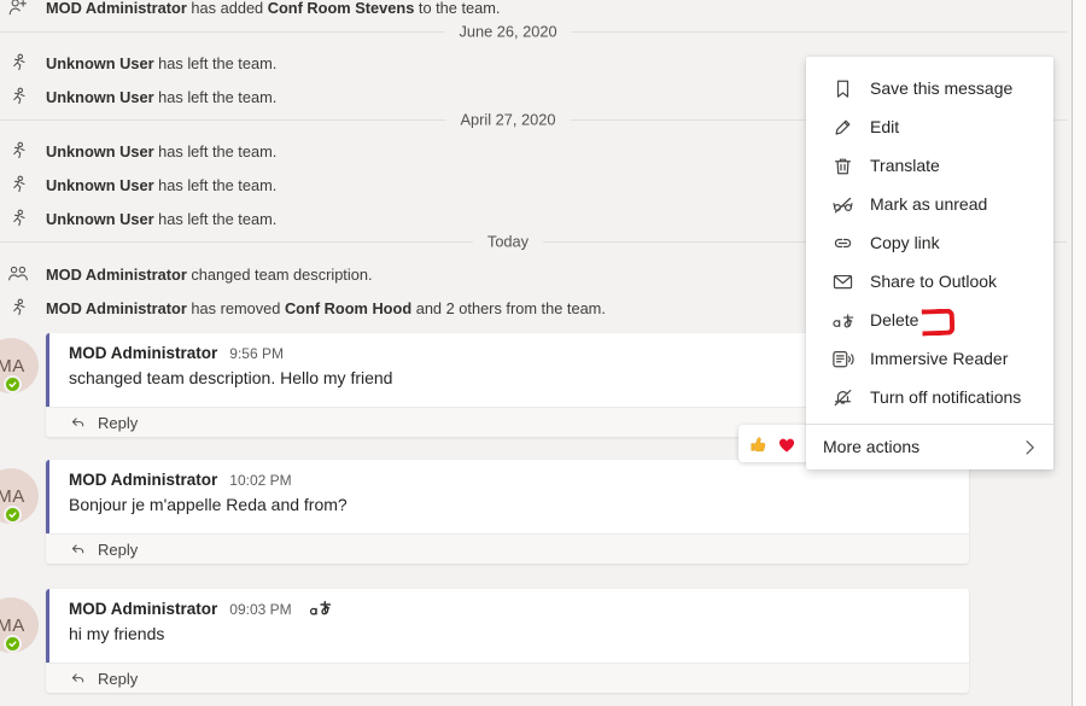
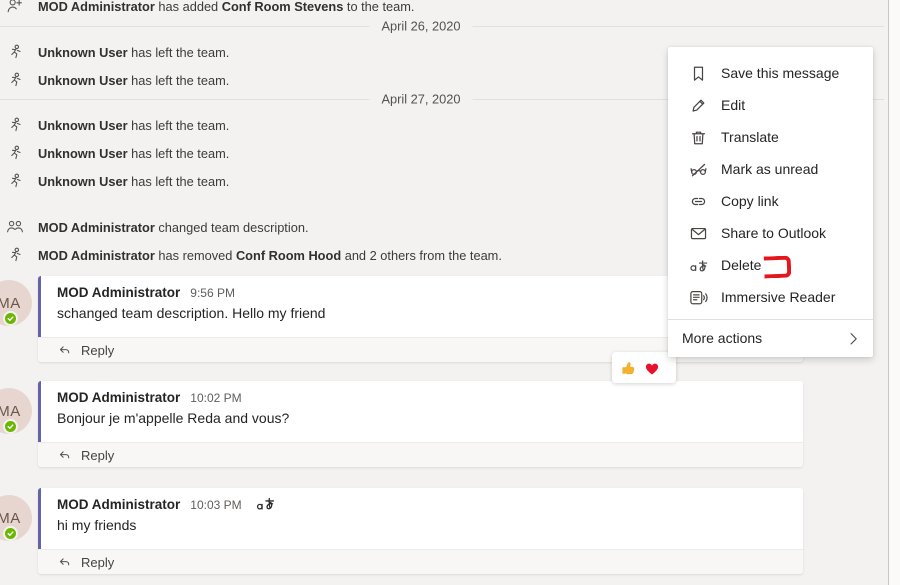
  MOD Administrator has added Conf Room Stevens to the team.
- June 26, 2020
+ April 26, 2020
  Unknown User has left the team.
  Unknown User has left the team.
  April 27, 2020
  Unknown User has left the team.
  Unknown User has left the team.
  Unknown User has left the team.
- Today
  MOD Administrator changed team description.
  MOD Administrator has removed Conf Room Hood and 2 others from the team.
  MA
  MOD Administrator
  9:56 PM
  schanged team description. Hello my friend
  Reply
  MA
  MOD Administrator
  10:02 PM
- Bonjour je m'appelle Reda and from?
+ Bonjour je m'appelle Reda and vous?
  Reply
  MA
  MOD Administrator
- 09:03 PM
+ 10:03 PM
  hi my friends
  Reply
  Save this message
  Edit
  Translate
  Mark as unread
  Copy link
  Share to Outlook
  Delete
  Immersive Reader
- Turn off notifications
  More actions
